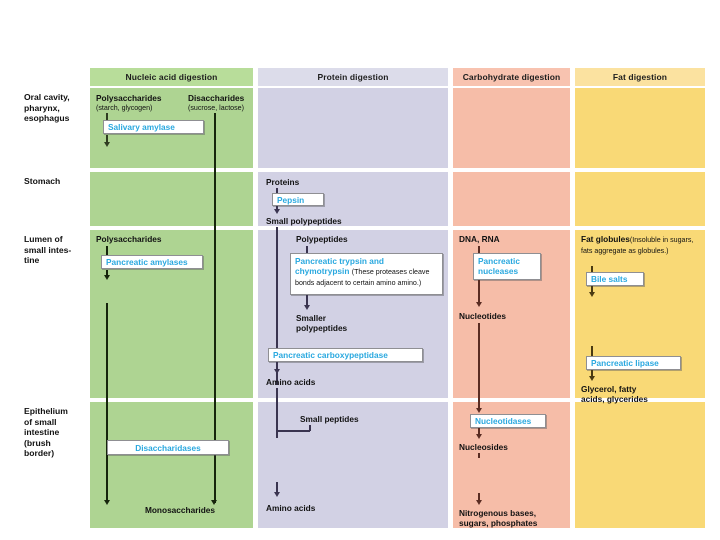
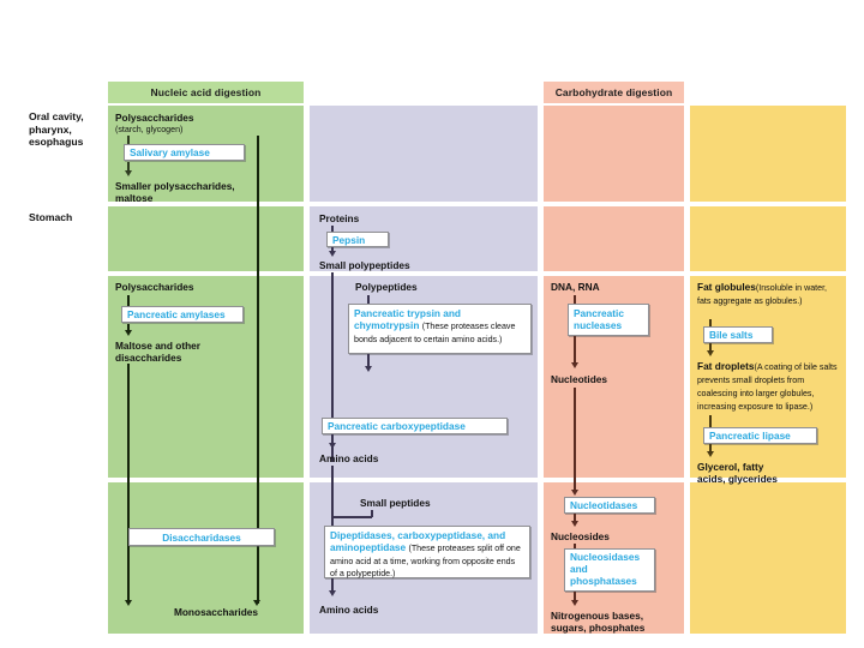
  Oral cavity,
  pharynx,
  esophagus
  Stomach
- Lumen of
- small intes-
- tine
- Epithelium
- of small
- intestine
- (brush
- border)
  Nucleic acid digestion
- Protein digestion
  Carbohydrate digestion
- Fat digestion
  Polysaccharides
  (starch, glycogen)
- Disaccharides
- (sucrose, lactose)
  Salivary amylase
+ Smaller polysaccharides,
+ maltose
  Polysaccharides
  Pancreatic amylases
+ Maltose and other
+ disaccharides
  Disaccharidases
  Monosaccharides
  Proteins
  Pepsin
  Small polypeptides
  Polypeptides
- Pancreatic trypsin and chymotrypsin (These proteases cleave bonds adjacent to certain amino amino.)
+ Pancreatic trypsin and chymotrypsin (These proteases cleave bonds adjacent to certain amino acids.)
- Smaller
- polypeptides
  Pancreatic carboxypeptidase
  Amino acids
  Small peptides
+ Dipeptidases, carboxypeptidase, and aminopeptidase (These proteases split off one amino acid at a time, working from opposite ends of a polypeptide.)
  Amino acids
  DNA, RNA
  Pancreatic
  nucleases
  Nucleotides
  Nucleotidases
  Nucleosides
+ Nucleosidases
+ and
+ phosphatases
  Nitrogenous bases,
  sugars, phosphates
- Fat globules(Insoluble in sugars, fats aggregate as globules.)
+ Fat globules(Insoluble in water, fats aggregate as globules.)
  Bile salts
+ Fat droplets(A coating of bile salts prevents small droplets from coalescing into larger globules, increasing exposure to lipase.)
  Pancreatic lipase
  Glycerol, fatty
  acids, glycerides
